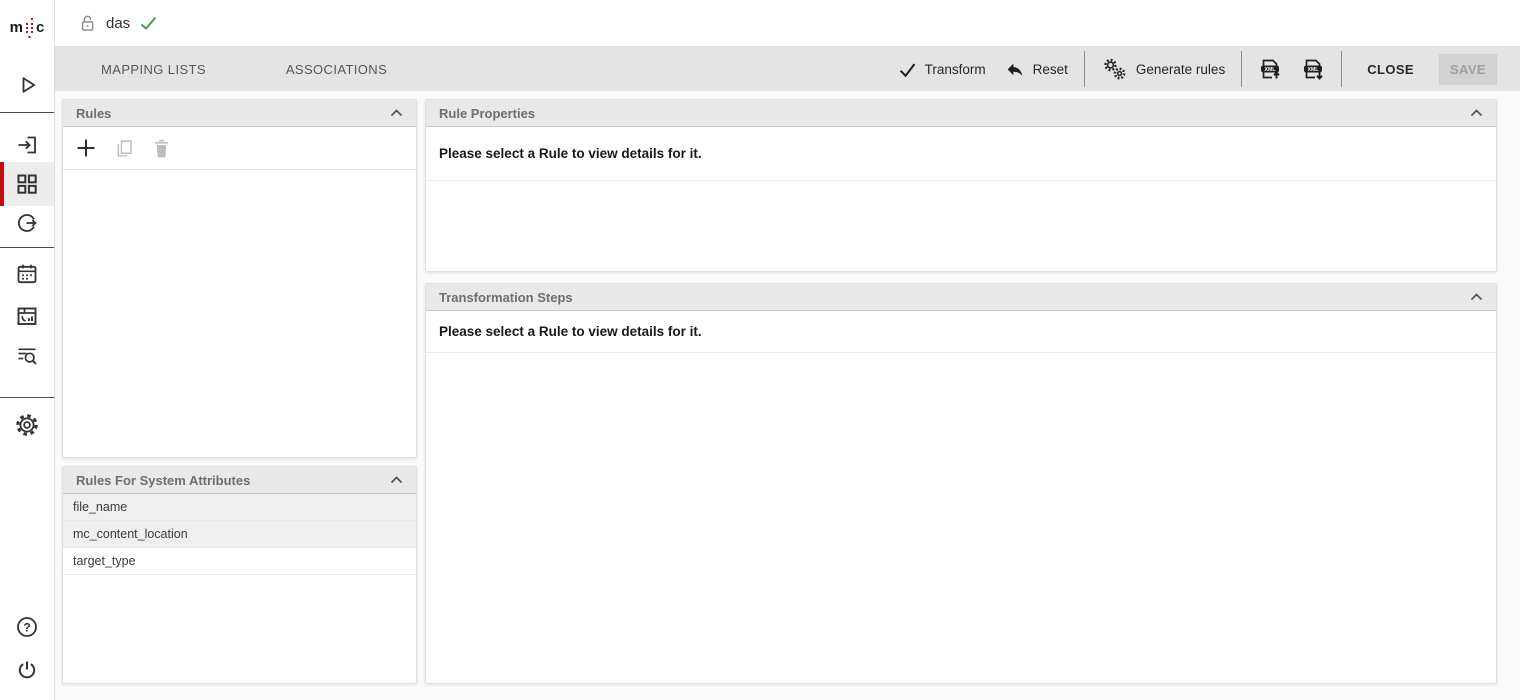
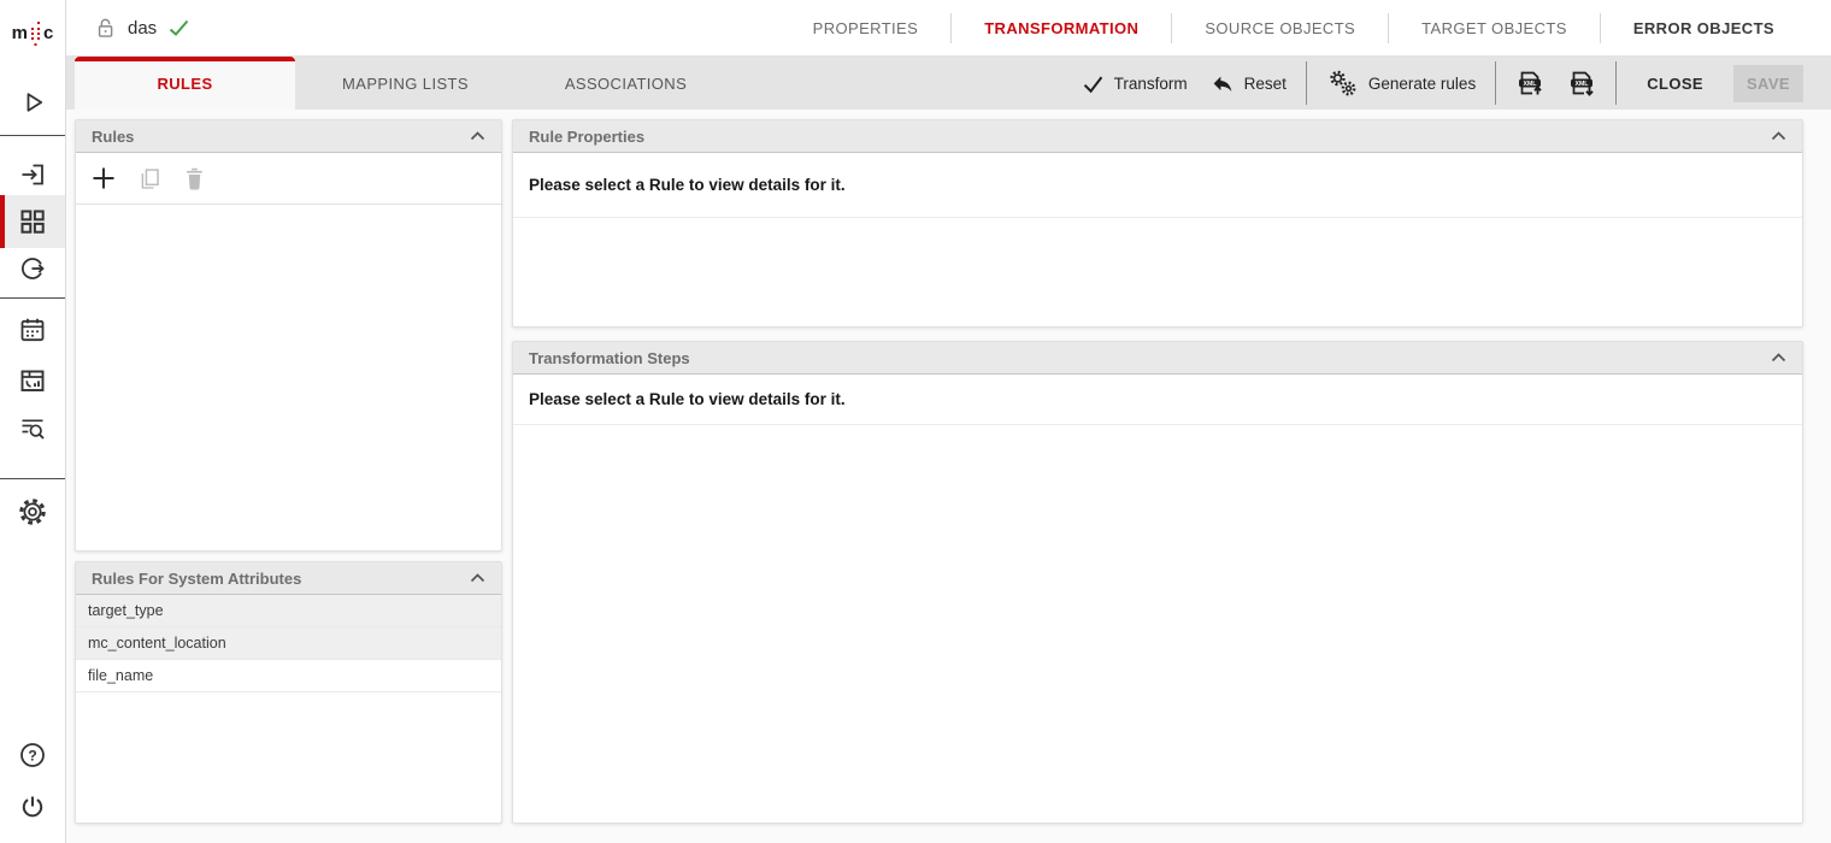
  m
  c
  ?
  das
+ PROPERTIES
+ TRANSFORMATION
+ SOURCE OBJECTS
+ TARGET OBJECTS
+ ERROR OBJECTS
+ RULES
  MAPPING LISTS
  ASSOCIATIONS
  Transform
  Reset
  Generate rules
  CLOSE
  SAVE
  Rules
  Rules For System Attributes
- file_name
+ target_type
  mc_content_location
- target_type
+ file_name
  Rule Properties
  Please select a Rule to view details for it.
  Transformation Steps
  Please select a Rule to view details for it.
